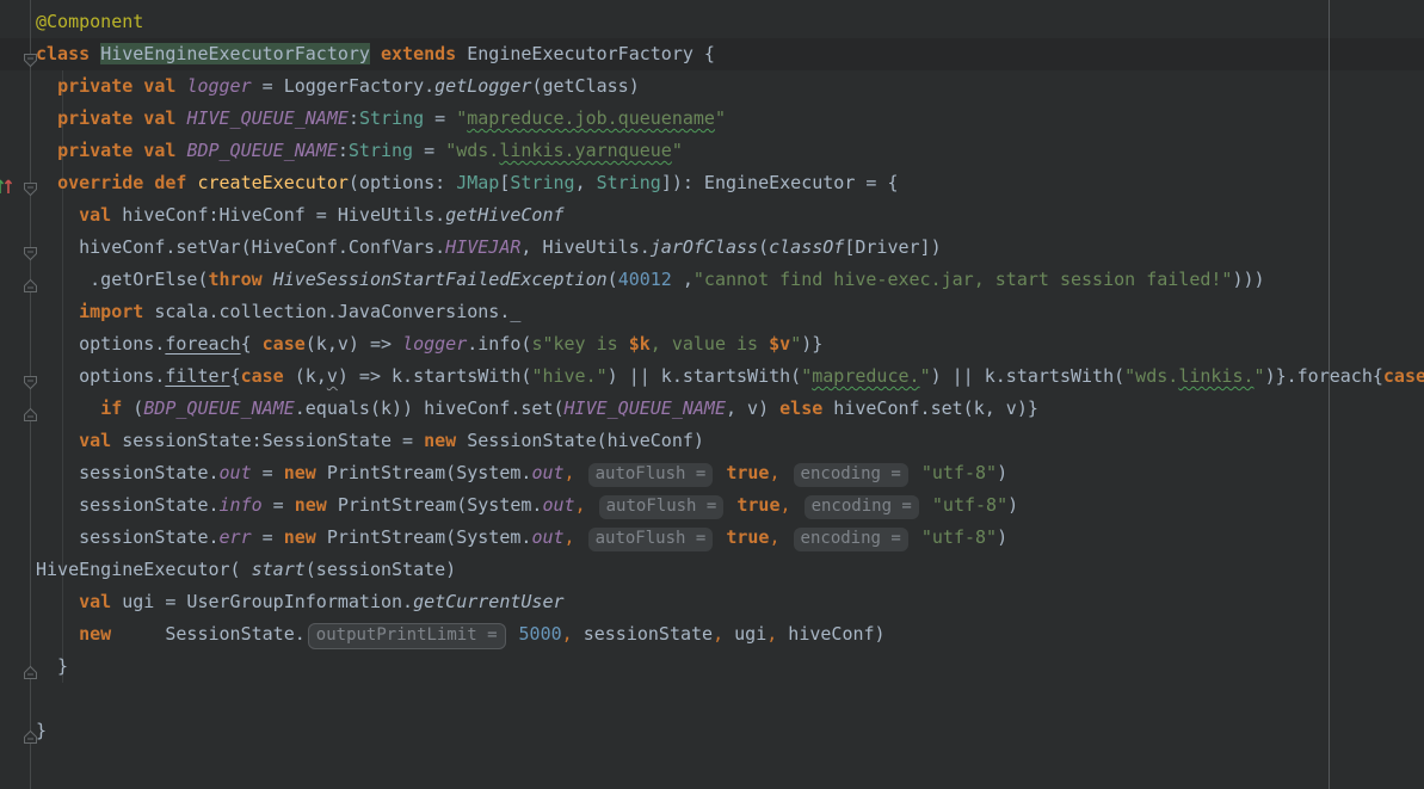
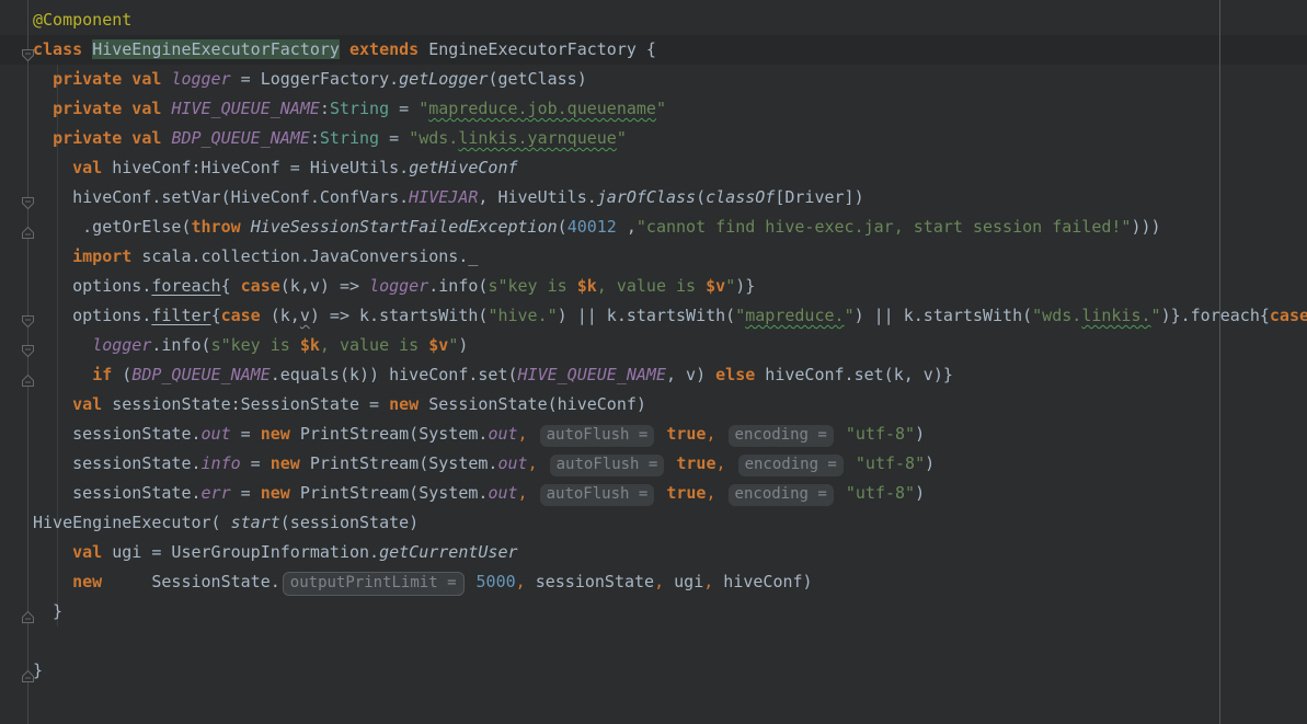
  @Component
  class HiveEngineExecutorFactory extends EngineExecutorFactory {
  private val logger = LoggerFactory.getLogger(getClass)
  private val HIVE_QUEUE_NAME:String = "mapreduce.job.queuename"
  private val BDP_QUEUE_NAME:String = "wds.linkis.yarnqueue"
- override def createExecutor(options: JMap[String, String]): EngineExecutor = {
  val hiveConf:HiveConf = HiveUtils.getHiveConf
  hiveConf.setVar(HiveConf.ConfVars.HIVEJAR, HiveUtils.jarOfClass(classOf[Driver])
  .getOrElse(throw HiveSessionStartFailedException(40012 ,"cannot find hive-exec.jar, start session failed!")))
  import scala.collection.JavaConversions._
  options.foreach{ case(k,v) => logger.info(s"key is $k, value is $v")}
  options.filter{case (k,v) => k.startsWith("hive.") || k.startsWith("mapreduce.") || k.startsWith("wds.linkis.")}.foreach{case
+ logger.info(s"key is $k, value is $v")
  if (BDP_QUEUE_NAME.equals(k)) hiveConf.set(HIVE_QUEUE_NAME, v) else hiveConf.set(k, v)}
  val sessionState:SessionState = new SessionState(hiveConf)
  sessionState.out = new PrintStream(System.out, autoFlush = true, encoding = "utf-8")
  sessionState.info = new PrintStream(System.out, autoFlush = true, encoding = "utf-8")
  sessionState.err = new PrintStream(System.out, autoFlush = true, encoding = "utf-8")
  HiveEngineExecutor( start(sessionState)
  val ugi = UserGroupInformation.getCurrentUser
  new SessionState. outputPrintLimit = 5000, sessionState, ugi, hiveConf)
  }
  }
